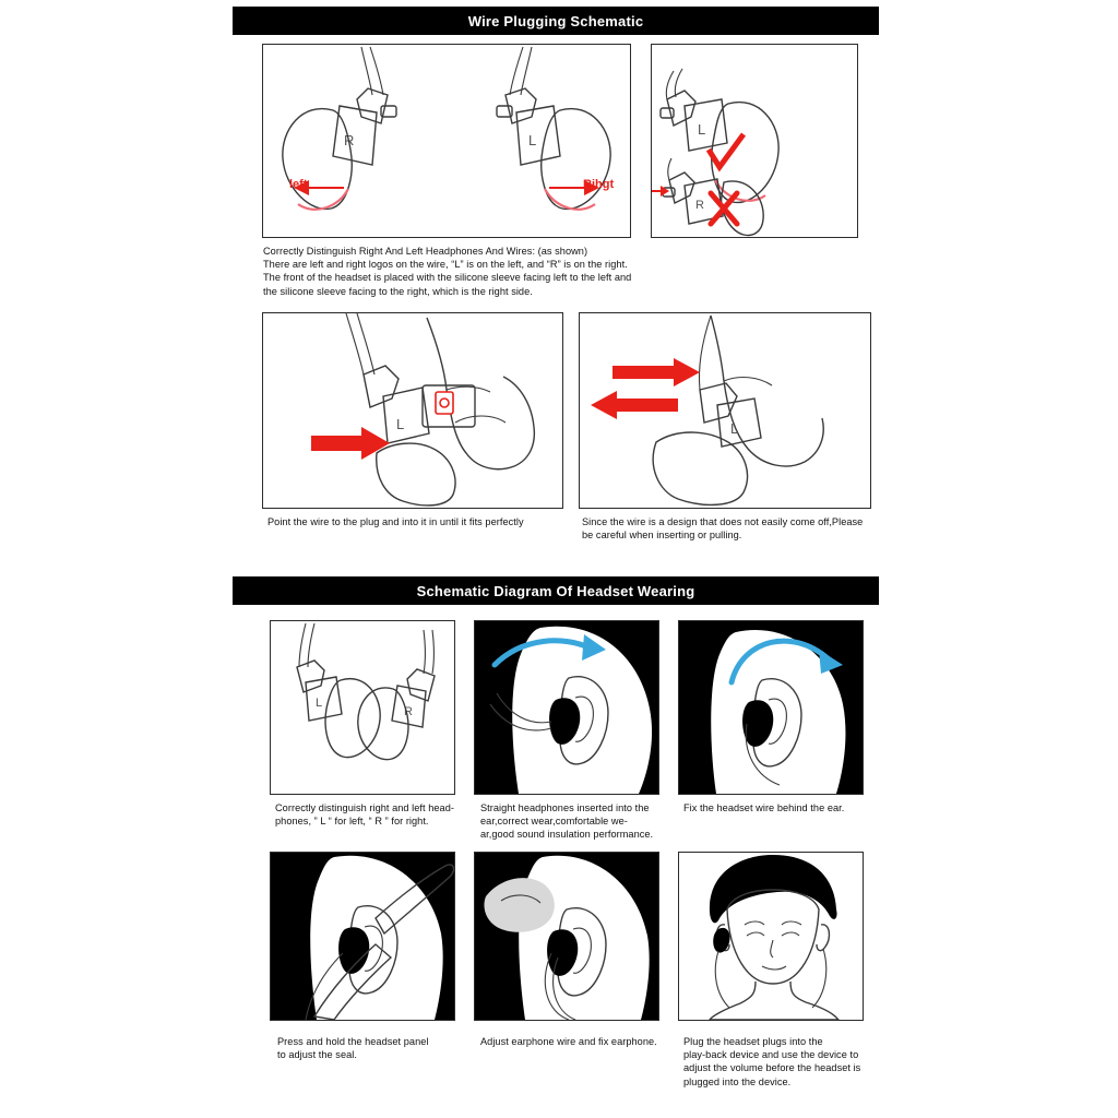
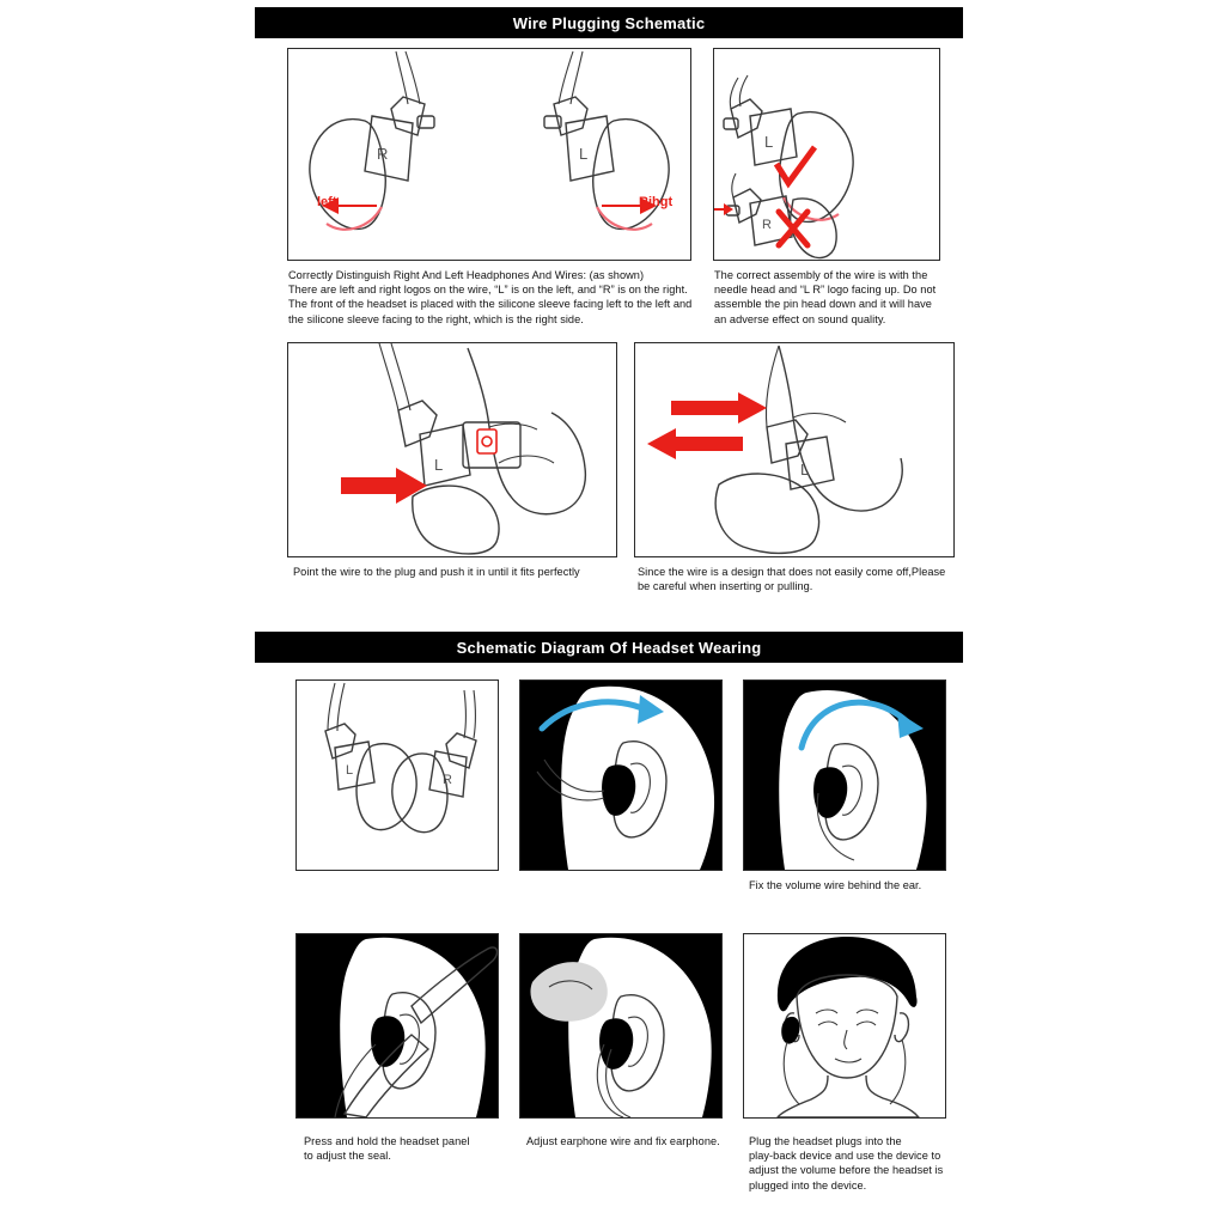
  Wire Plugging Schematic
  L
  left
  Rihgt
  Correctly Distinguish Right And Left Headphones And Wires: (as shown)
  There are left and right logos on the wire, “L” is on the left, and “R” is on the right.
  The front of the headset is placed with the silicone sleeve facing left to the left and
  the silicone sleeve facing to the right, which is the right side.
  L
  R
+ The correct assembly of the wire is with the
+ needle head and “L R” logo facing up. Do not
+ assemble the pin head down and it will have
+ an adverse effect on sound quality.
  L
- Point the wire to the plug and into it in until it fits perfectly
+ Point the wire to the plug and push it in until it fits perfectly
  L
  Since the wire is a design that does not easily come off,Please
  be careful when inserting or pulling.
  Schematic Diagram Of Headset Wearing
  L
  R
- Correctly distinguish right and left head-
- phones, ” L “ for left, “ R ” for right.
- Straight headphones inserted into the
- ear,correct wear,comfortable we-
- ar,good sound insulation performance.
- Fix the headset wire behind the ear.
+ Fix the volume wire behind the ear.
  Press and hold the headset panel
  to adjust the seal.
  Adjust earphone wire and fix earphone.
  Plug the headset plugs into the
  play-back device and use the device to
  adjust the volume before the headset is
  plugged into the device.
